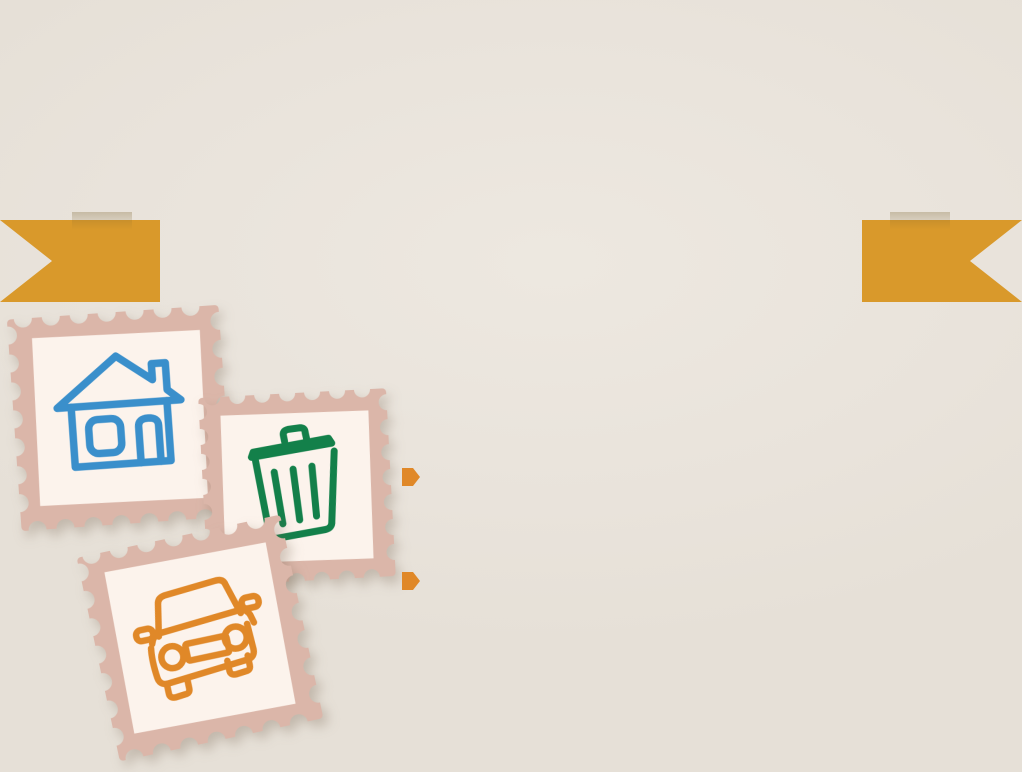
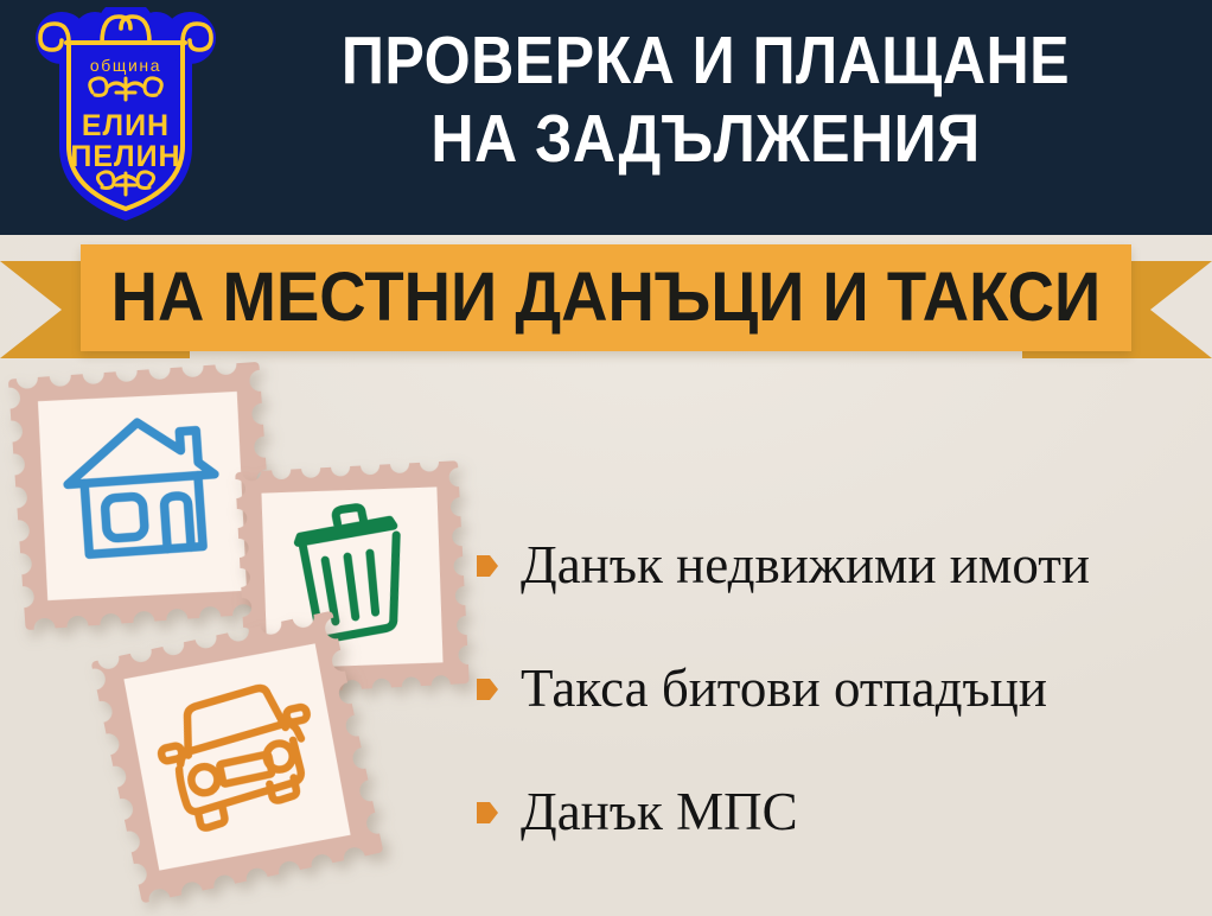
+ община
+ ЕЛИН
+ ПЕЛИН
+ ПРОВЕРКА И ПЛАЩАНЕ
+ НА ЗАДЪЛЖЕНИЯ
+ НА МЕСТНИ ДАНЪЦИ И ТАКСИ
+ Данък недвижими имоти
+ Такса битови отпадъци
+ Данък МПС
